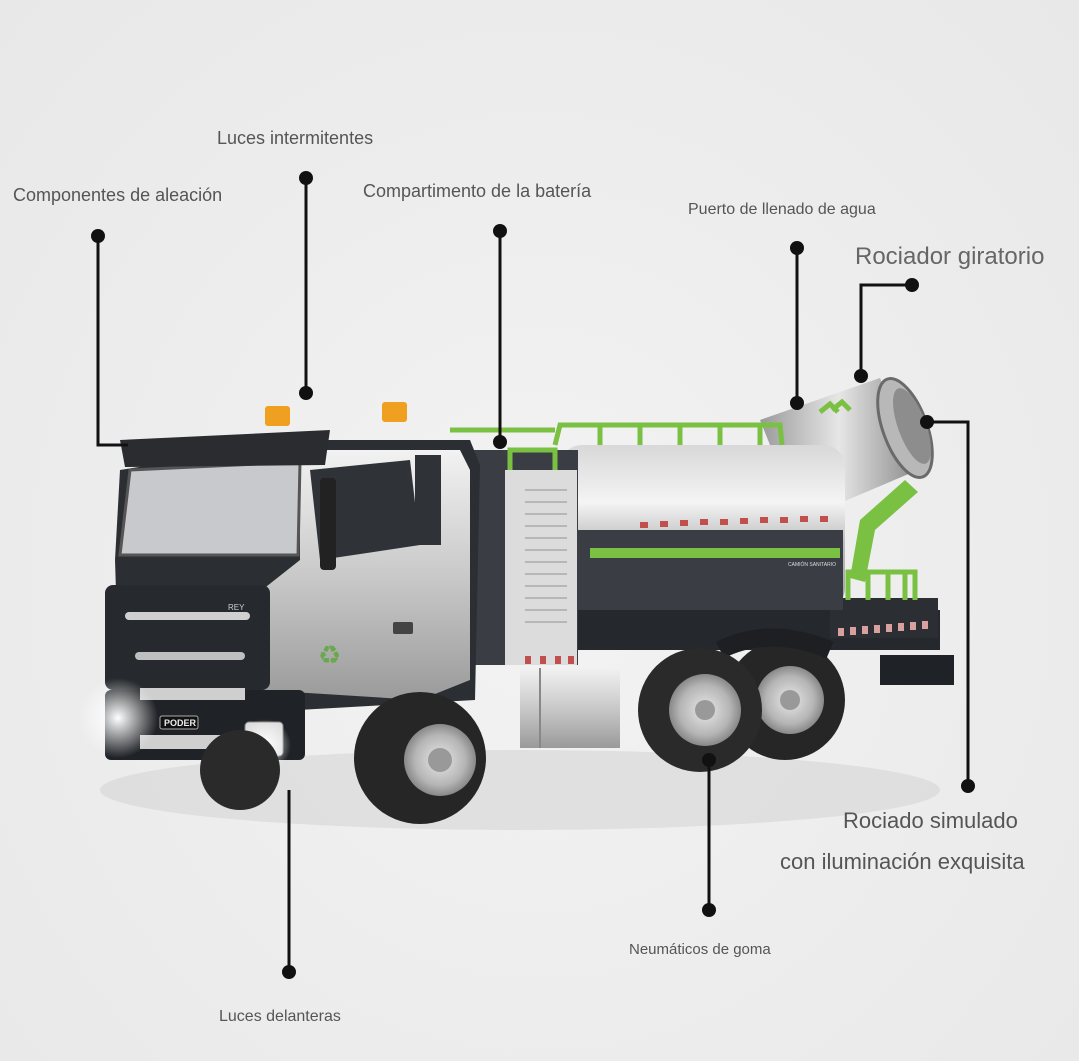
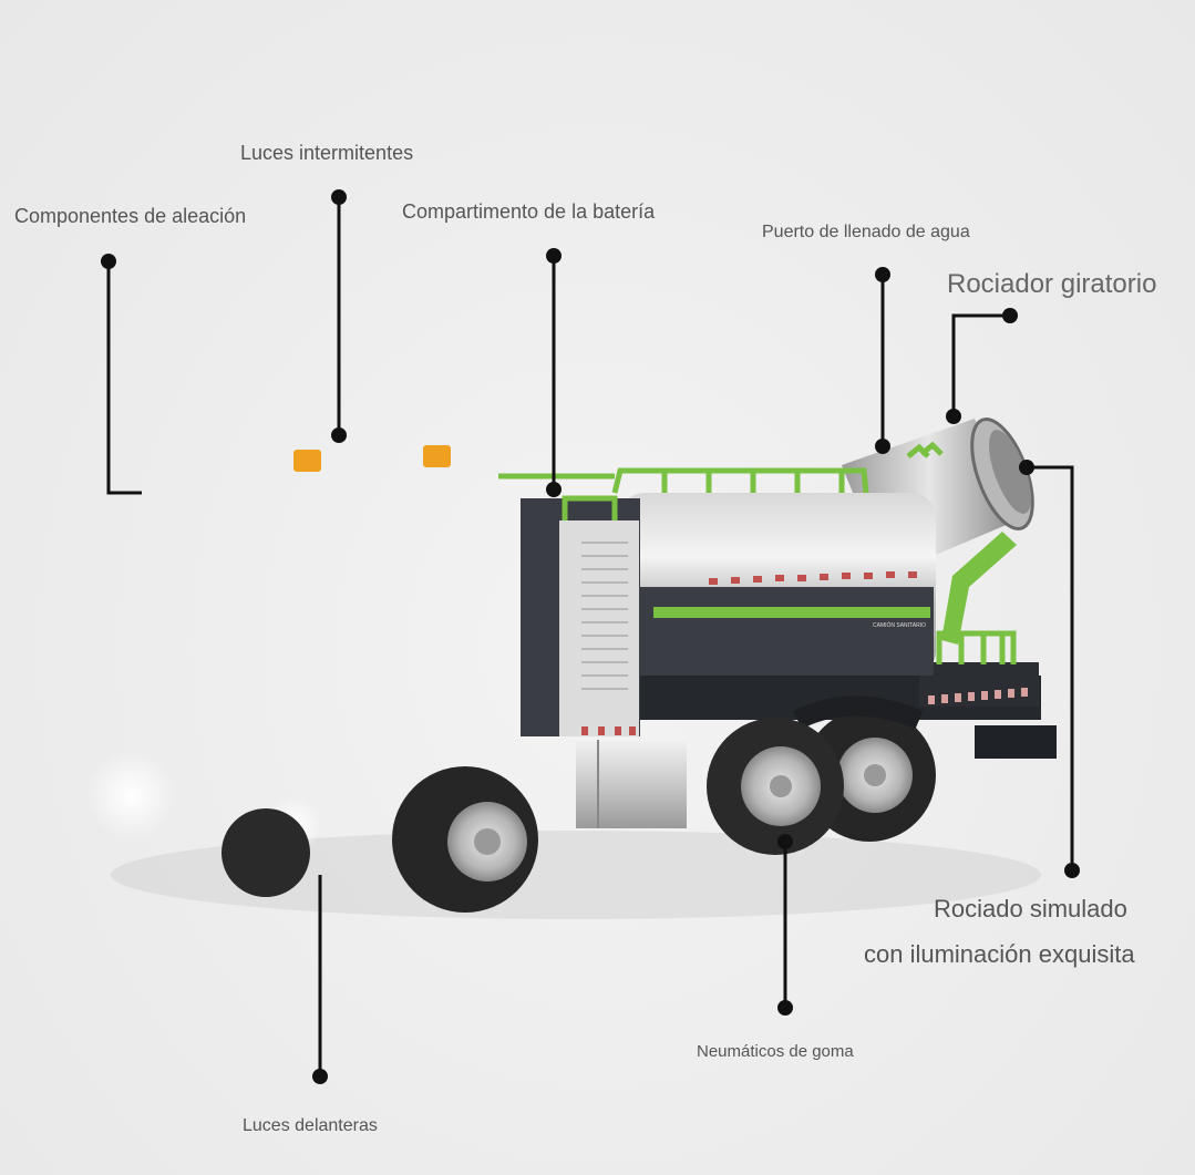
- REY
- PODER
- ♻
  Componentes de aleación
  Luces intermitentes
  Compartimento de la batería
  Puerto de llenado de agua
  Rociador giratorio
  Rociado simulado
  con iluminación exquisita
  Neumáticos de goma
  Luces delanteras
